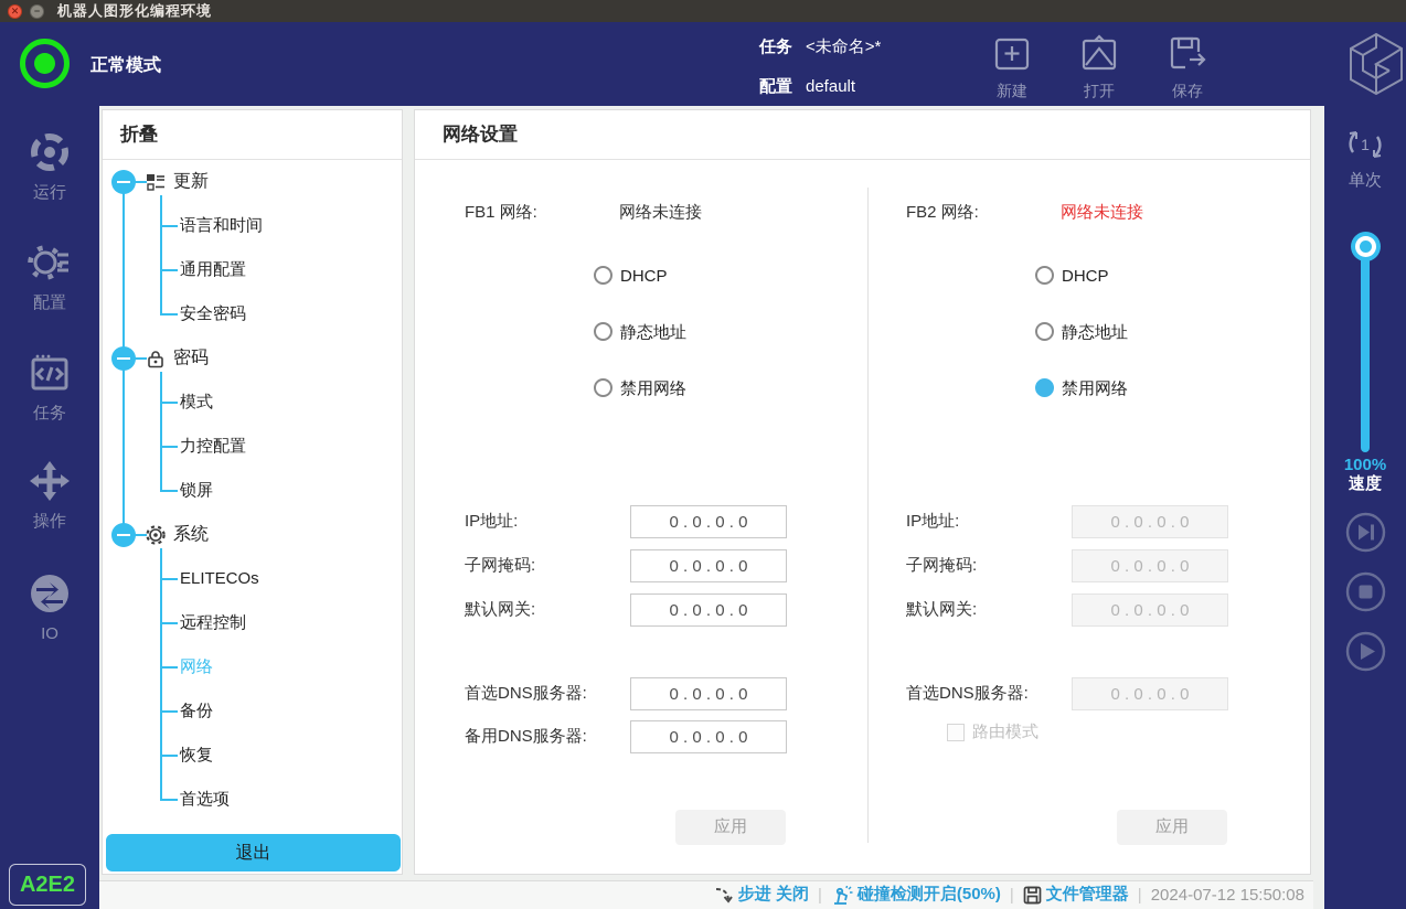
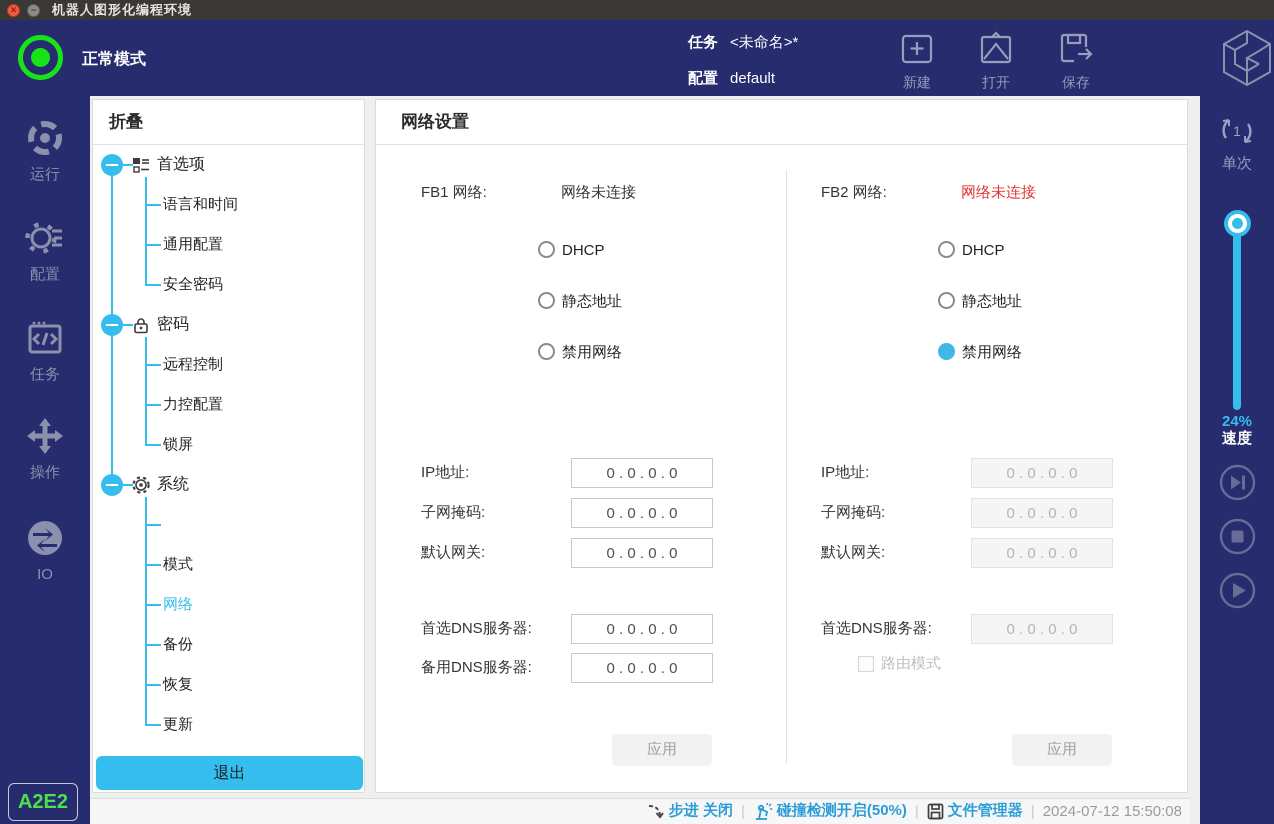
  ✕
  −
  机器人图形化编程环境
  正常模式
  任务 <未命名>*
  配置 default
  新建
  打开
  保存
  运行
  配置
  任务
  操作
  IO
  A2E2
  折叠
- 更新
+ 首选项
  语言和时间
  通用配置
  安全密码
  密码
- 模式
+ 远程控制
  力控配置
  锁屏
  系统
- ELITECOs
- 远程控制
+ 模式
  网络
  备份
  恢复
- 首选项
+ 更新
  退出
  网络设置
  FB1 网络:
  网络未连接
  DHCP
  静态地址
  禁用网络
  IP地址:
  0 . 0 . 0 . 0
  子网掩码:
  0 . 0 . 0 . 0
  默认网关:
  0 . 0 . 0 . 0
  首选DNS服务器:
  0 . 0 . 0 . 0
  备用DNS服务器:
  0 . 0 . 0 . 0
  应用
  FB2 网络:
  网络未连接
  DHCP
  静态地址
  禁用网络
  IP地址:
  0 . 0 . 0 . 0
  子网掩码:
  0 . 0 . 0 . 0
  默认网关:
  0 . 0 . 0 . 0
  首选DNS服务器:
  0 . 0 . 0 . 0
  路由模式
  应用
  1
  单次
- 100%
+ 24%
  速度
  步进 关闭
  |
  碰撞检测开启(50%)
  |
  文件管理器
  |
  2024-07-12 15:50:08
